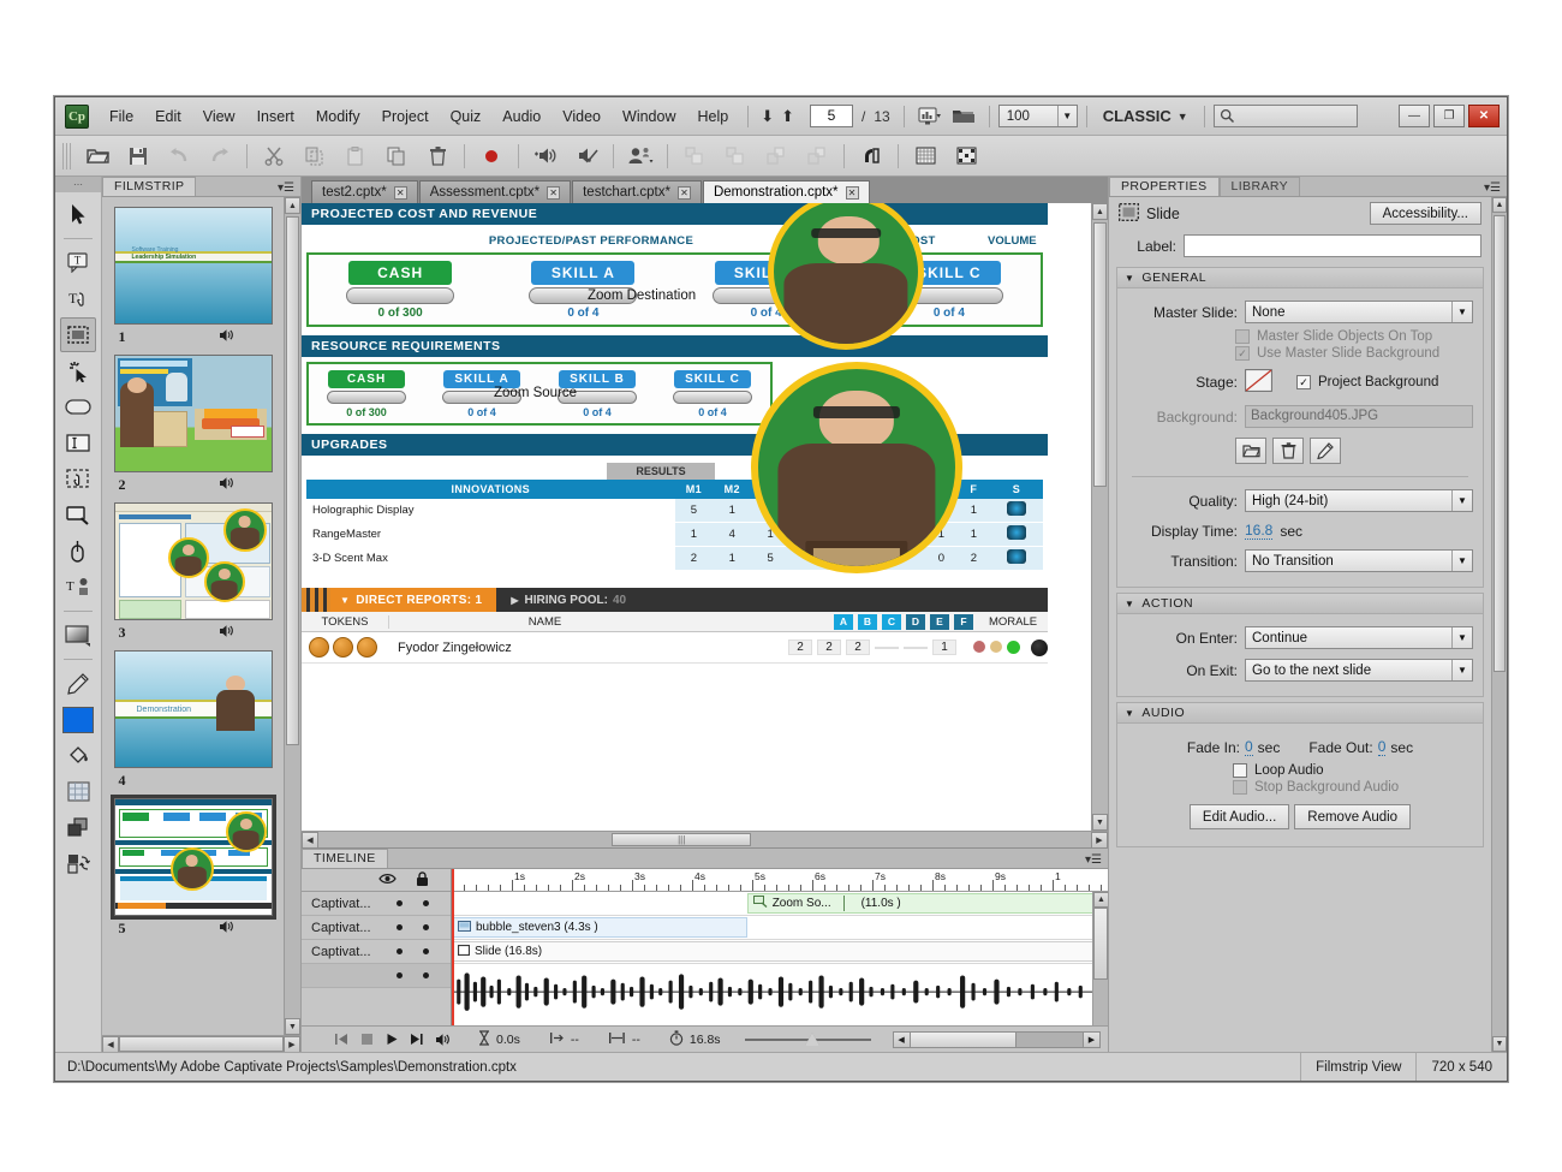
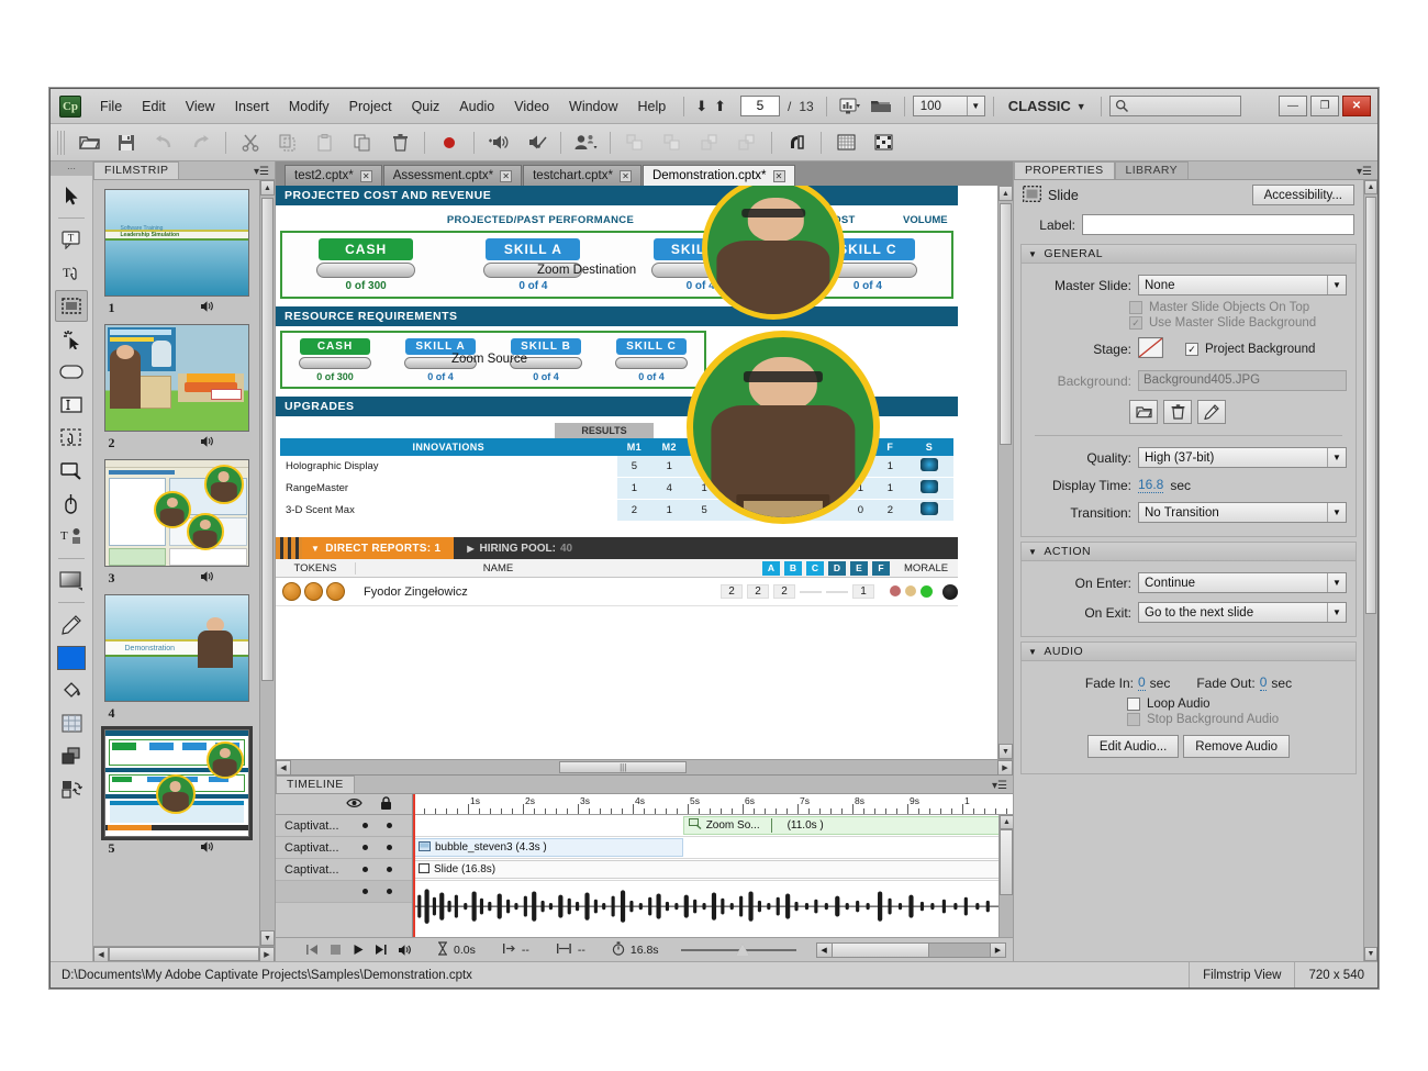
  Cp
  File
  Edit
  View
  Insert
  Modify
  Project
  Quiz
  Audio
  Video
  Window
  Help
  ⬇
  ⬆
  5
  /
  13
  100
  ▼
  CLASSIC
  ▼
  —
  ❐
  ✕
  ⋯
  T
  T
  T
  FILMSTRIP
  ▾☰
  1
  2
  3
  4
  5
  test2.cptx*
  ✕
  Assessment.cptx*
  ✕
  testchart.cptx*
  ✕
  Demonstration.cptx*
  ✕
  PROJECTED COST AND REVENUE
  PROJECTED/PAST PERFORMANCE
  VOLUME
  CASH
  0 of 300
  SKILL A
  0 of 4
  0 of 4
  KILL C
  0 of 4
  Zoom Destination
  RESOURCE REQUIREMENTS
  CASH
  0 of 300
  SKILL A
  0 of 4
  SKILL B
  0 of 4
  SKILL C
  0 of 4
  Zoom Source
  UPGRADES
  RESULTS
  Holographic Display	5	1					1
  RangeMaster	1	4	1			1	1
  3-D Scent Max	2	1	5			0	2
  ▼
  DIRECT REPORTS: 1
  ▶
  HIRING POOL:
  40
  TOKENS
  NAME
  A
  B
  C
  D
  E
  F
  MORALE
  Fyodor Zingełowicz
  2
  2
  2
  1
  |||
  TIMELINE
  ▾☰
  Captivat...
  Captivat...
  Captivat...
  1s
  2s
  3s
  4s
  5s
  6s
  7s
  8s
  9s
  1
  Zoom So...
  (11.0s )
  bubble_steven3 (4.3s )
  Slide (16.8s)
  0.0s
  --
  --
  16.8s
  PROPERTIES
  LIBRARY
  ▾☰
  Slide
  Accessibility...
  Label:
  ▼
  GENERAL
  Master Slide:
  None
  ▼
  Master Slide Objects On Top
  ✓
  Use Master Slide Background
  Stage:
  ✓
  Project Background
  Background:
  Background405.JPG
  Quality:
- High (24-bit)
+ High (37-bit)
  ▼
  Display Time:
  16.8
  sec
  Transition:
  No Transition
  ▼
  ▼
  ACTION
  On Enter:
  Continue
  ▼
  On Exit:
  Go to the next slide
  ▼
  ▼
  AUDIO
  Fade In:
  0
  sec
  Fade Out:
  0
  sec
  Loop Audio
  Stop Background Audio
  Edit Audio...
  Remove Audio
  D:\Documents\My Adobe Captivate Projects\Samples\Demonstration.cptx
  Filmstrip View
  720 x 540
